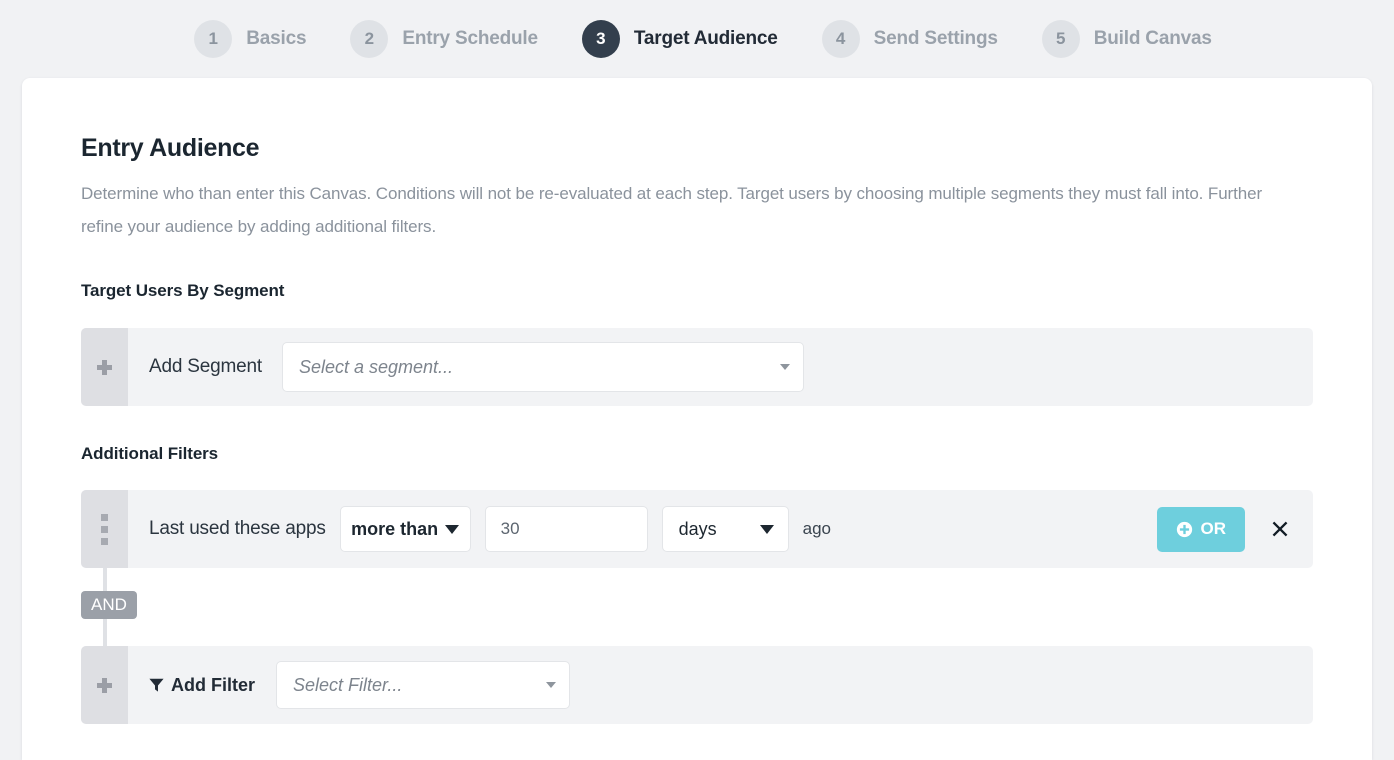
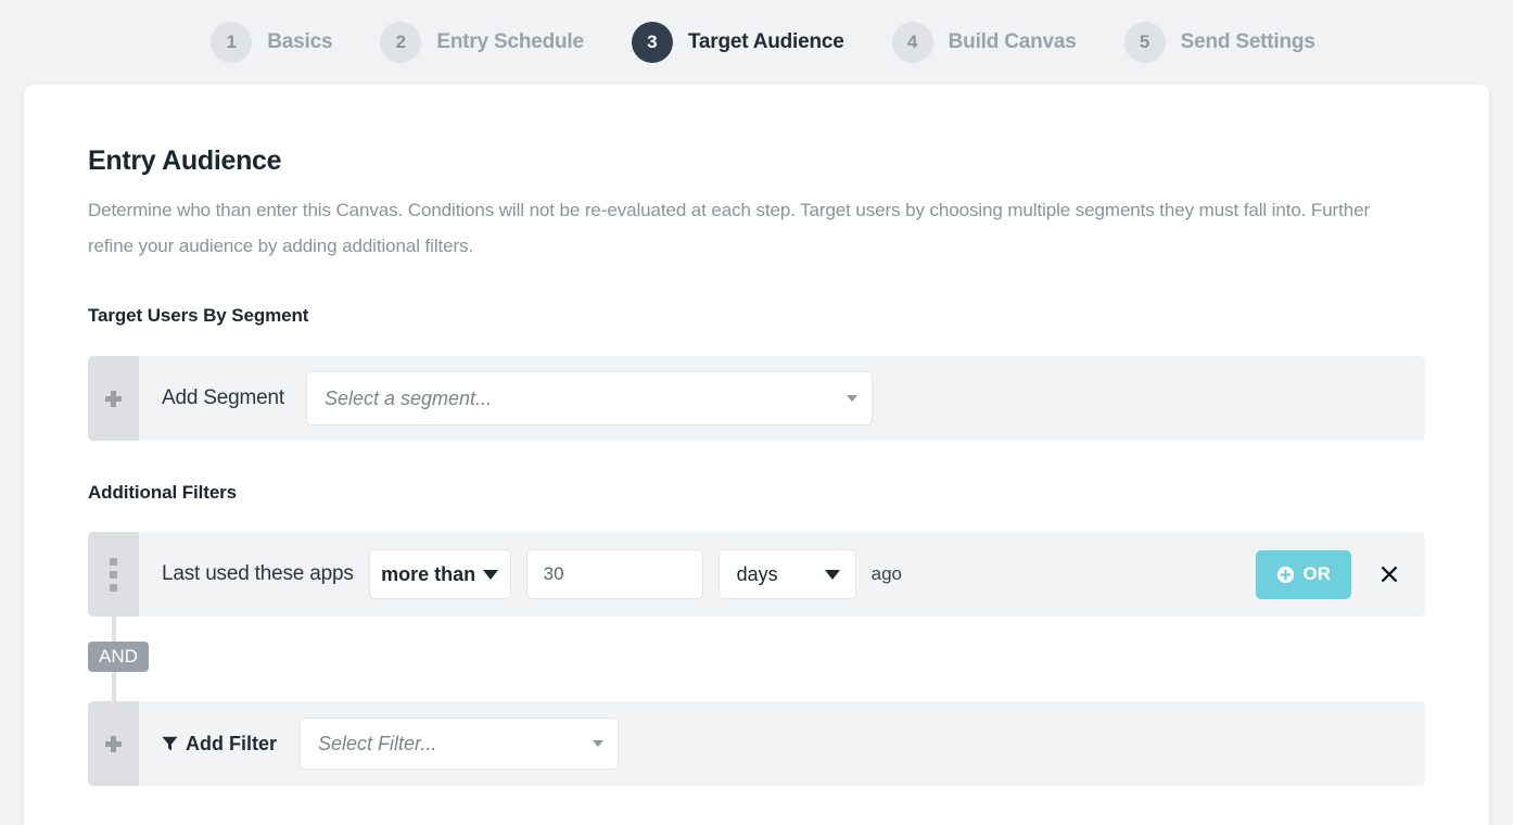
  1
  Basics
  2
  Entry Schedule
  3
  Target Audience
  4
- Send Settings
+ Build Canvas
  5
- Build Canvas
+ Send Settings
  Entry Audience
  Determine who than enter this Canvas. Conditions will not be re-evaluated at each step. Target users by choosing multiple segments they must fall into. Further refine your audience by adding additional filters.
  Target Users By Segment
  Add Segment
  Select a segment...
  Additional Filters
  Last used these apps
  more than
  30
  days
  ago
  OR
  AND
  Add Filter
  Select Filter...
